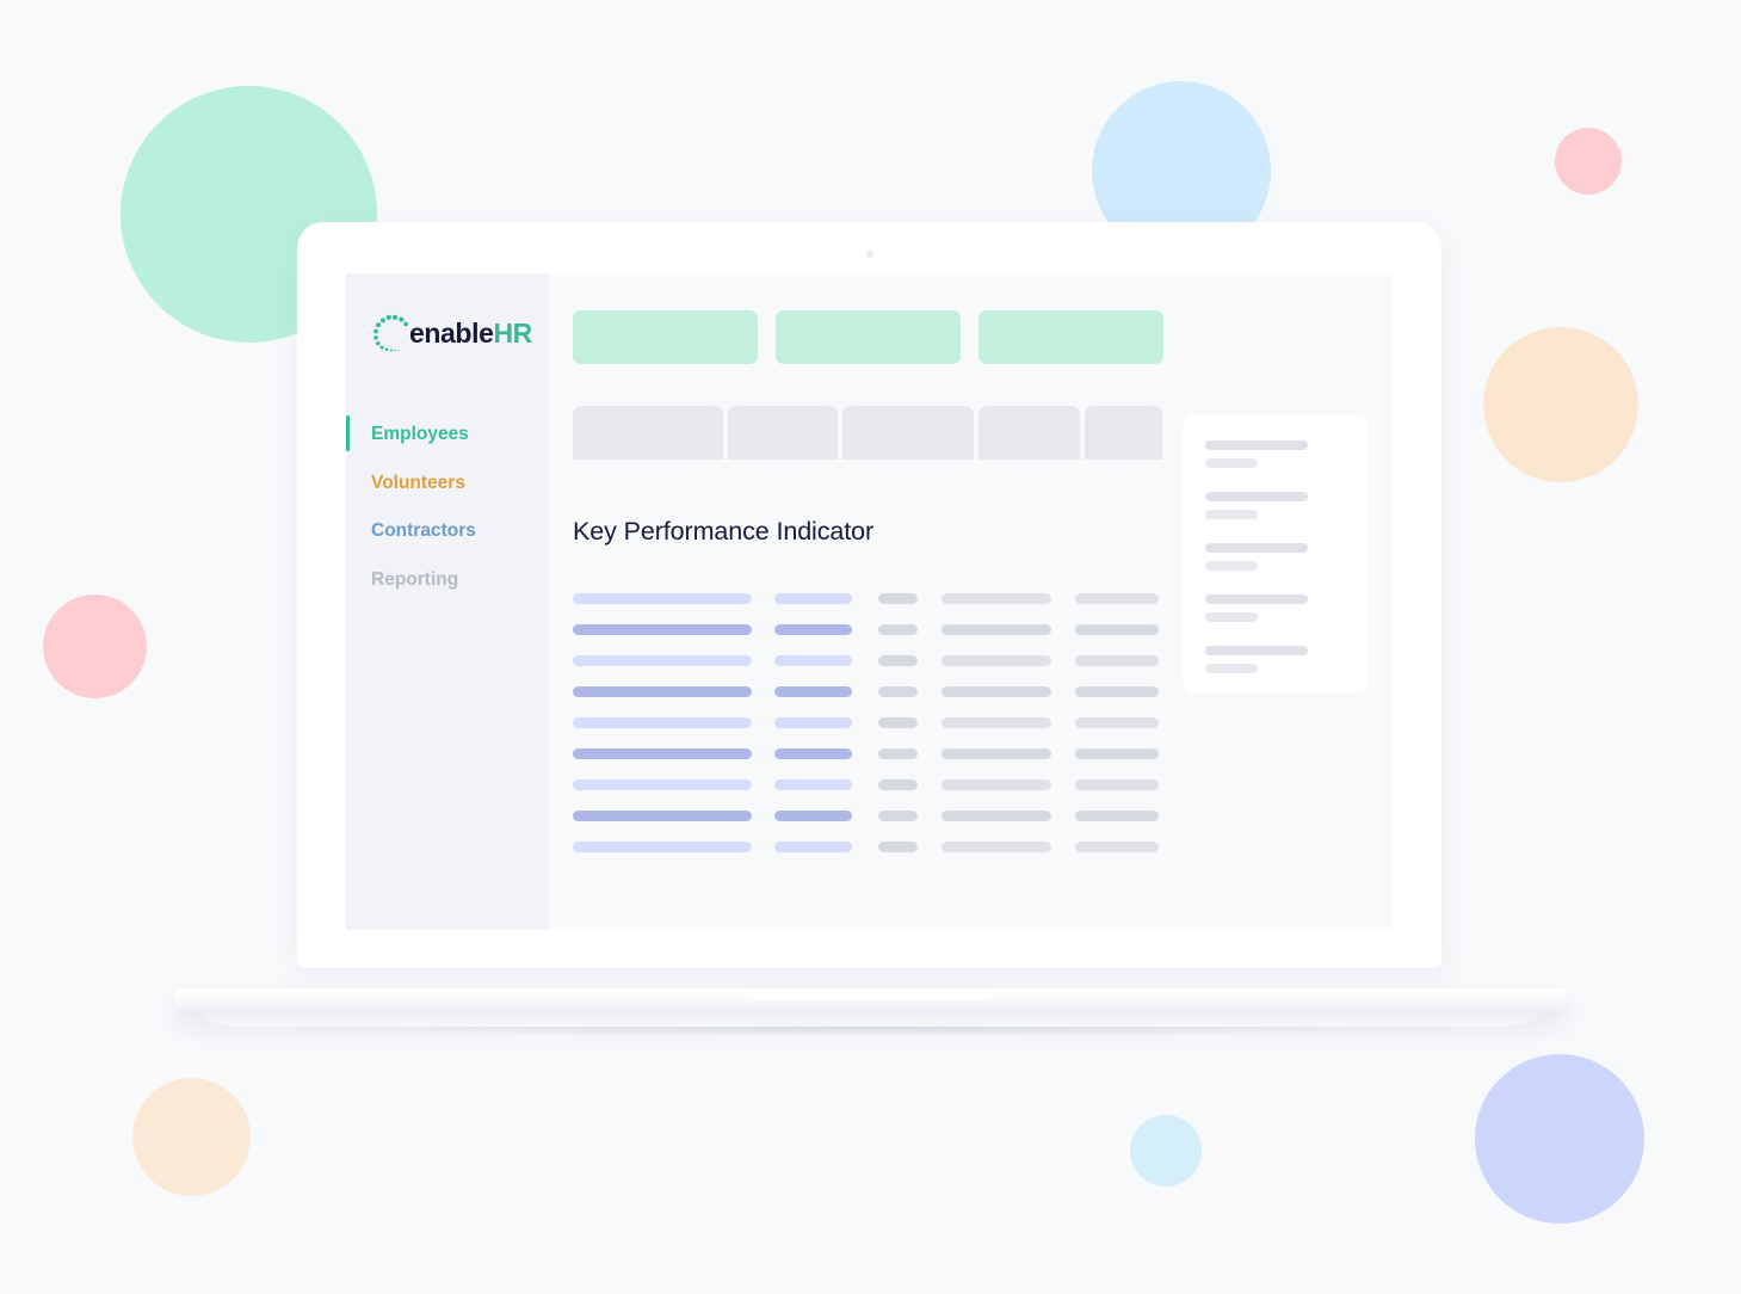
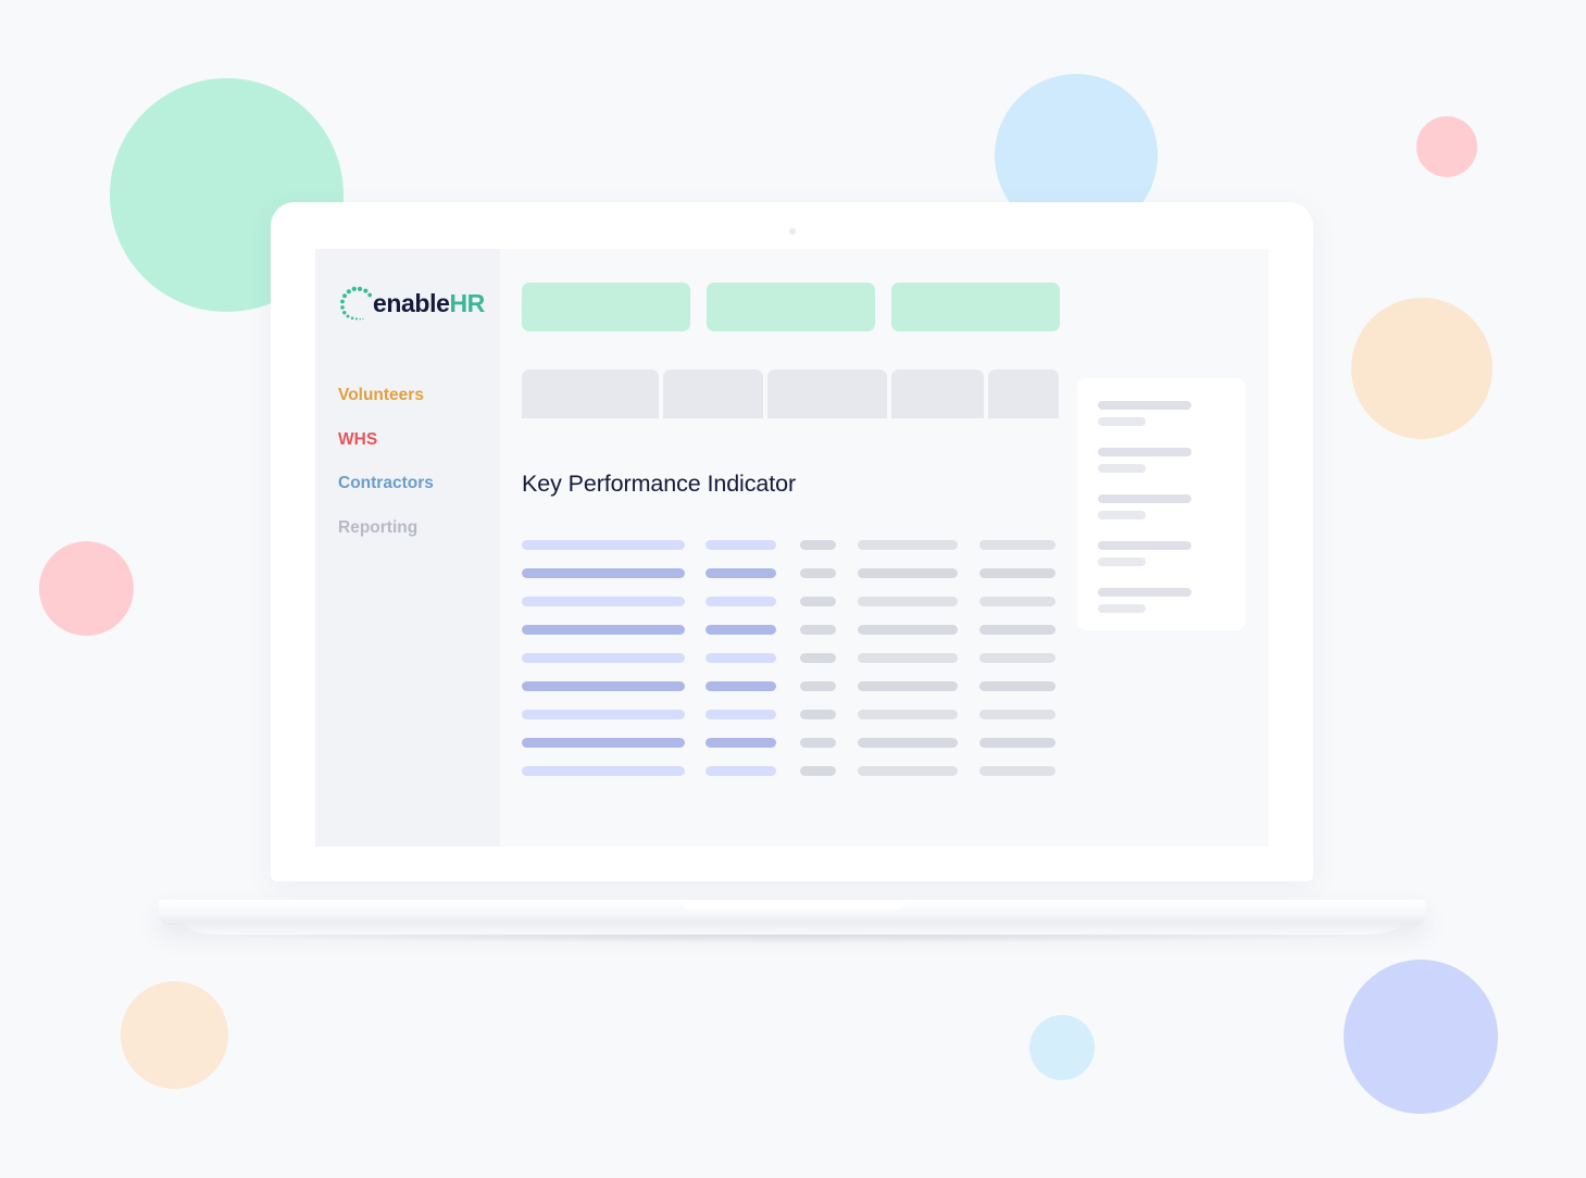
  enableHR
- Employees
  Volunteers
+ WHS
  Contractors
  Reporting
  Key Performance Indicator
